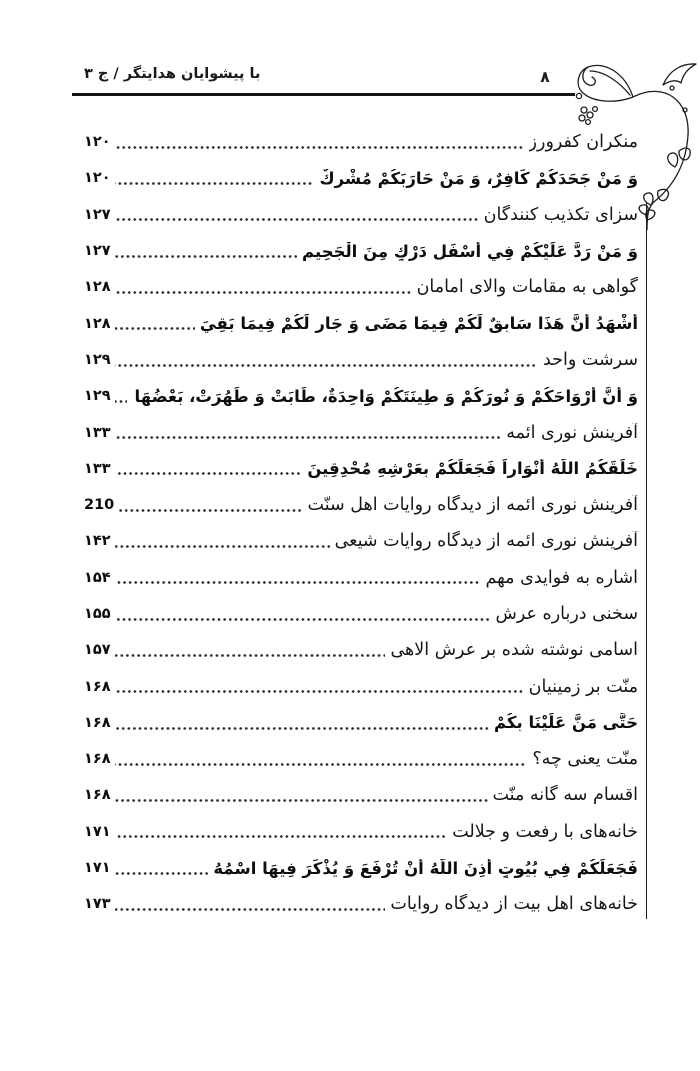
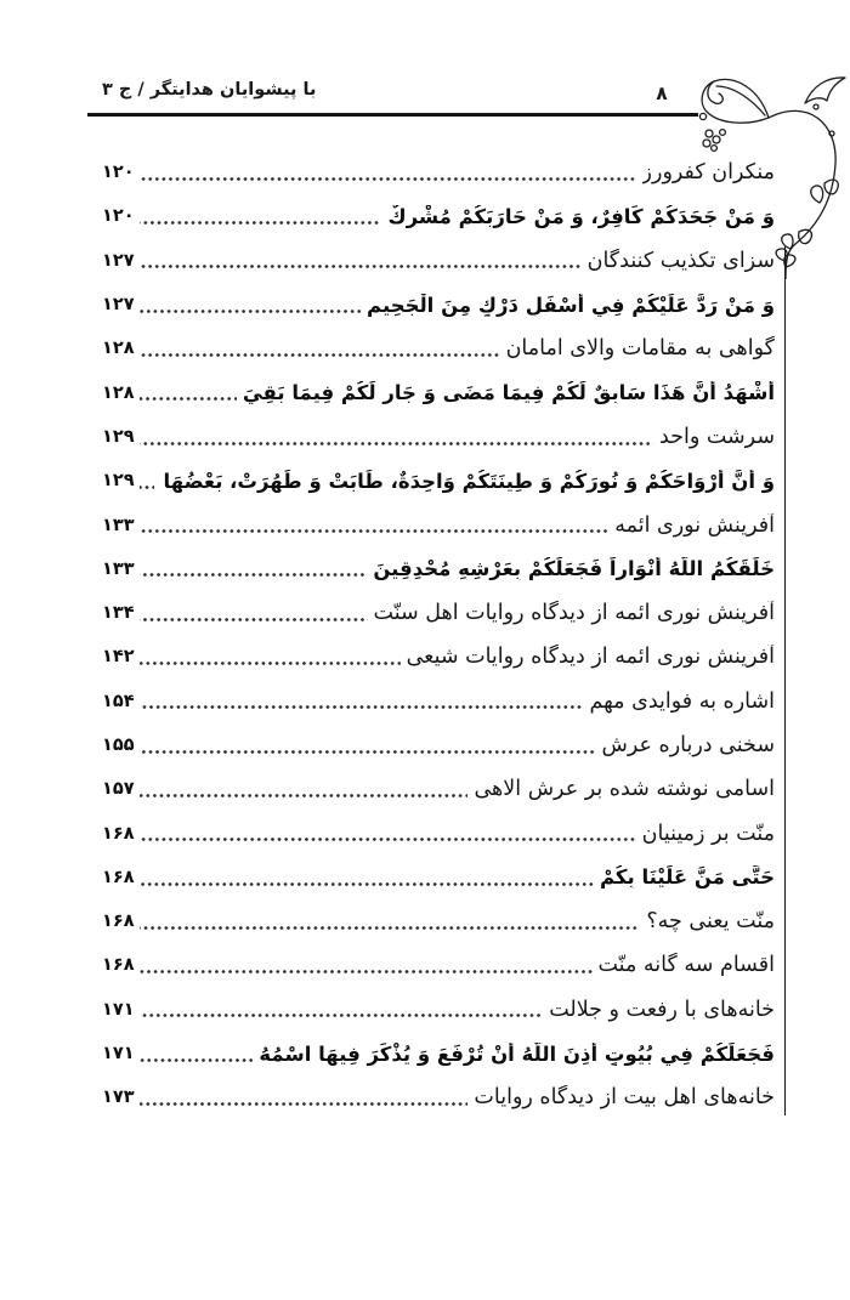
  با پیشوایان هدایتگر / ج ۳
  ۸
  منکران کفرورز
  ۱۲۰
  وَ مَنْ جَحَدَكُمْ كَافِرٌ، وَ مَنْ حَارَبَكُمْ مُشْرِكٌ
  ۱۲۰
  سزای تکذیب کنندگان
  ۱۲۷
  وَ مَنْ رَدَّ عَلَيْكُمْ فِي أَسْفَلِ دَرْكٍ مِنَ الْجَحِيمِ
  ۱۲۷
  گواهی به مقامات والای امامان
  ۱۲۸
  أَشْهَدُ أَنَّ هَذَا سَابِقٌ لَكُمْ فِيمَا مَضَى وَ جَارٍ لَكُمْ فِيمَا بَقِيَ
  ۱۲۸
  سرشت واحد
  ۱۲۹
  وَ أَنَّ أَرْوَاحَكُمْ وَ نُورَكُمْ وَ طِينَتَكُمْ وَاحِدَةٌ، طَابَتْ وَ طَهُرَتْ، بَعْضُهَا
  ۱۲۹
  آفرینش نوری ائمه
  ۱۳۳
  خَلَقَكُمُ اللَّهُ أَنْوَاراً فَجَعَلَكُمْ بِعَرْشِهِ مُحْدِقِينَ
  ۱۳۳
  آفرینش نوری ائمه از دیدگاه روایات اهل سنّت
- 210
+ ۱۳۴
  آفرینش نوری ائمه از دیدگاه روایات شیعی
  ۱۴۲
  اشاره به فوایدی مهم
  ۱۵۴
  سخنی درباره عرش
  ۱۵۵
  اسامی نوشته شده بر عرش الاهی
  ۱۵۷
  منّت بر زمینیان
  ۱۶۸
  حَتَّى مَنَّ عَلَيْنَا بِكُمْ
  ۱۶۸
  منّت یعنی چه؟
  ۱۶۸
  اقسام سه گانه منّت
  ۱۶۸
  خانه‌های با رفعت و جلالت
  ۱۷۱
  فَجَعَلَكُمْ فِي بُيُوتٍ أَذِنَ اللَّهُ أَنْ تُرْفَعَ وَ يُذْكَرَ فِيهَا اسْمُهُ
  ۱۷۱
  خانه‌های اهل بیت از دیدگاه روایات
  ۱۷۳
